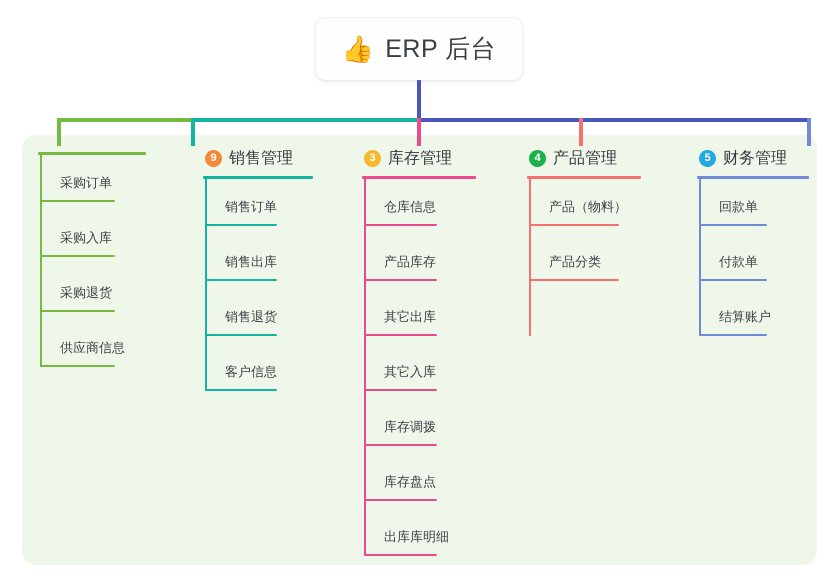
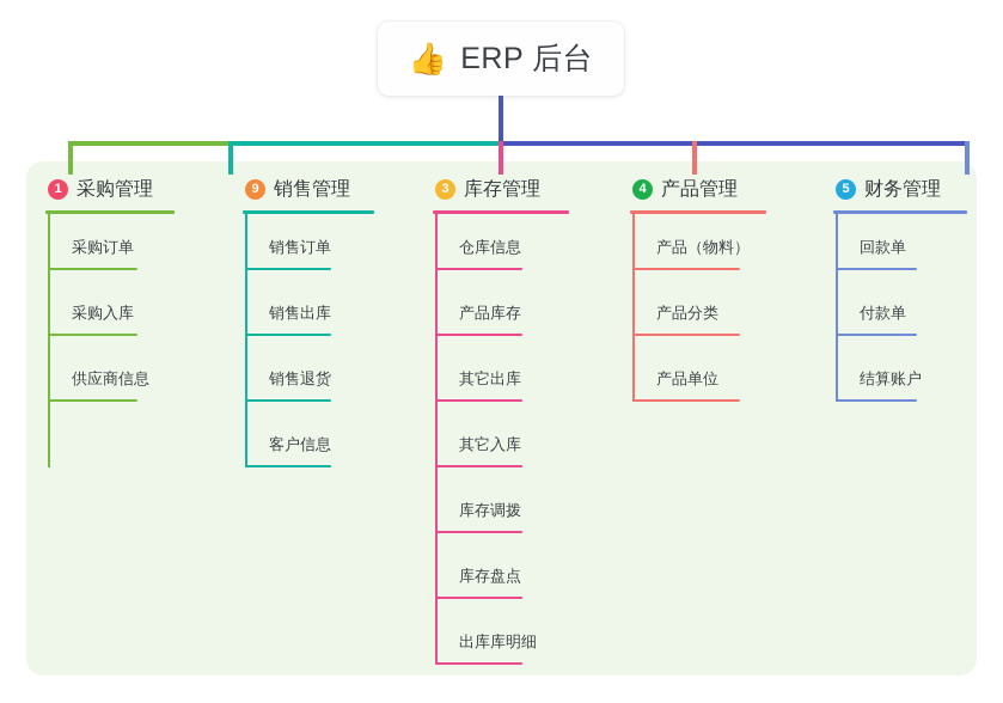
  👍
  ERP 后台
+ 1
+ 采购管理
  采购订单
  采购入库
- 采购退货
  供应商信息
  9
  销售管理
  销售订单
  销售出库
  销售退货
  客户信息
  3
  库存管理
  仓库信息
  产品库存
  其它出库
  其它入库
  库存调拨
  库存盘点
  出库库明细
  4
  产品管理
  产品（物料）
  产品分类
+ 产品单位
  5
  财务管理
  回款单
  付款单
  结算账户
